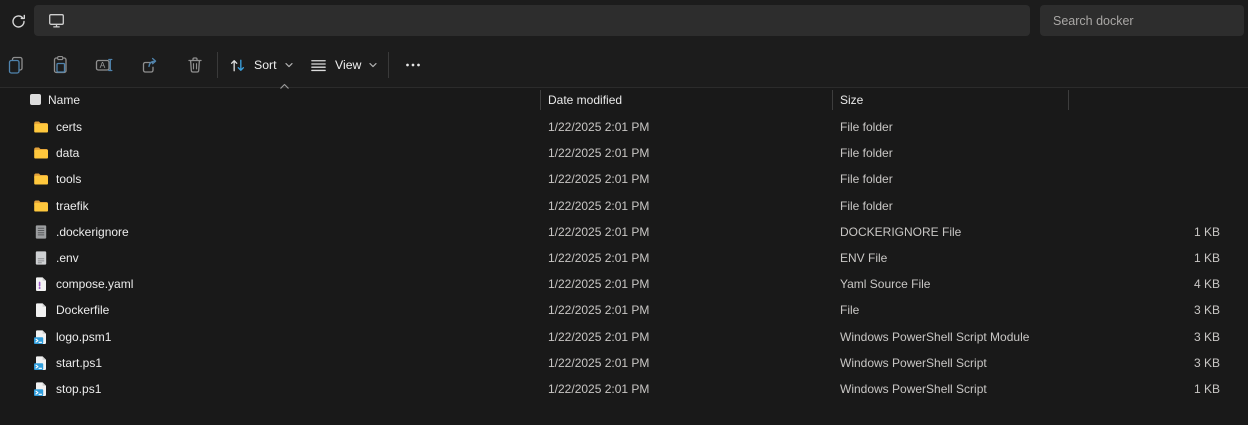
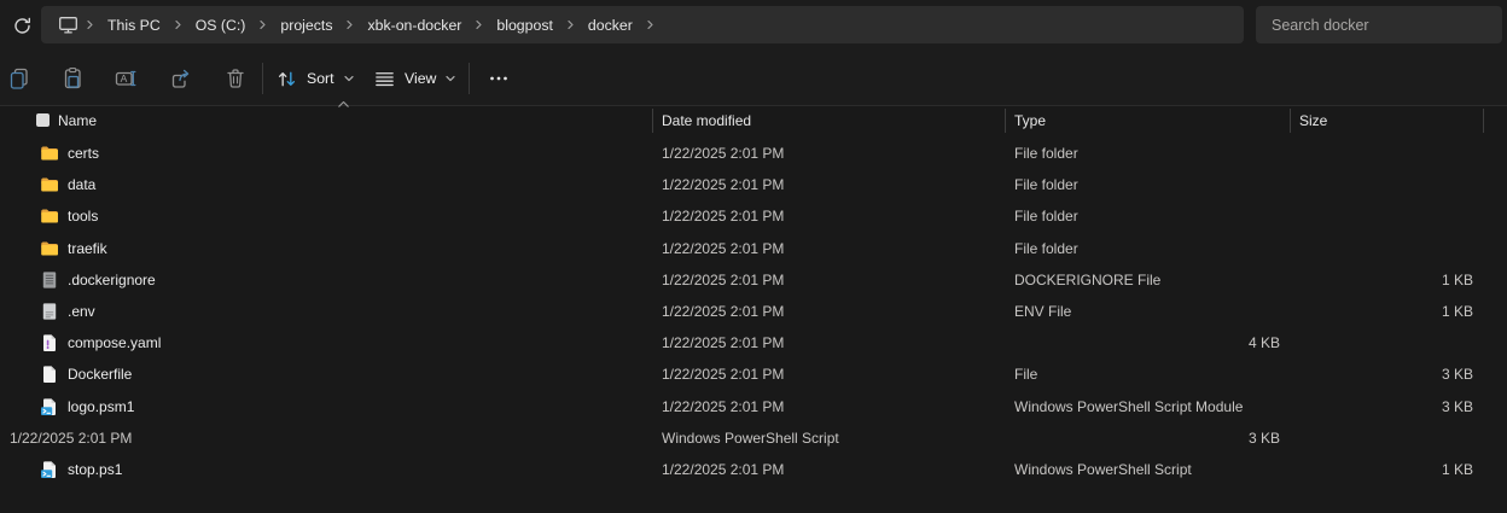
+ This PC
+ OS (C:)
+ projects
+ xbk-on-docker
+ blogpost
+ docker
  Search docker
  A
  Sort
  View
  Name
  Date modified
+ Type
  Size
  certs
  1/22/2025 2:01 PM
  File folder
  data
  1/22/2025 2:01 PM
  File folder
  tools
  1/22/2025 2:01 PM
  File folder
  traefik
  1/22/2025 2:01 PM
  File folder
  .dockerignore
  1/22/2025 2:01 PM
  DOCKERIGNORE File
  1 KB
  .env
  1/22/2025 2:01 PM
  ENV File
  1 KB
  compose.yaml
  1/22/2025 2:01 PM
- Yaml Source File
  4 KB
  Dockerfile
  1/22/2025 2:01 PM
  File
  3 KB
  logo.psm1
  1/22/2025 2:01 PM
  Windows PowerShell Script Module
  3 KB
- start.ps1
  1/22/2025 2:01 PM
  Windows PowerShell Script
  3 KB
  stop.ps1
  1/22/2025 2:01 PM
  Windows PowerShell Script
  1 KB
